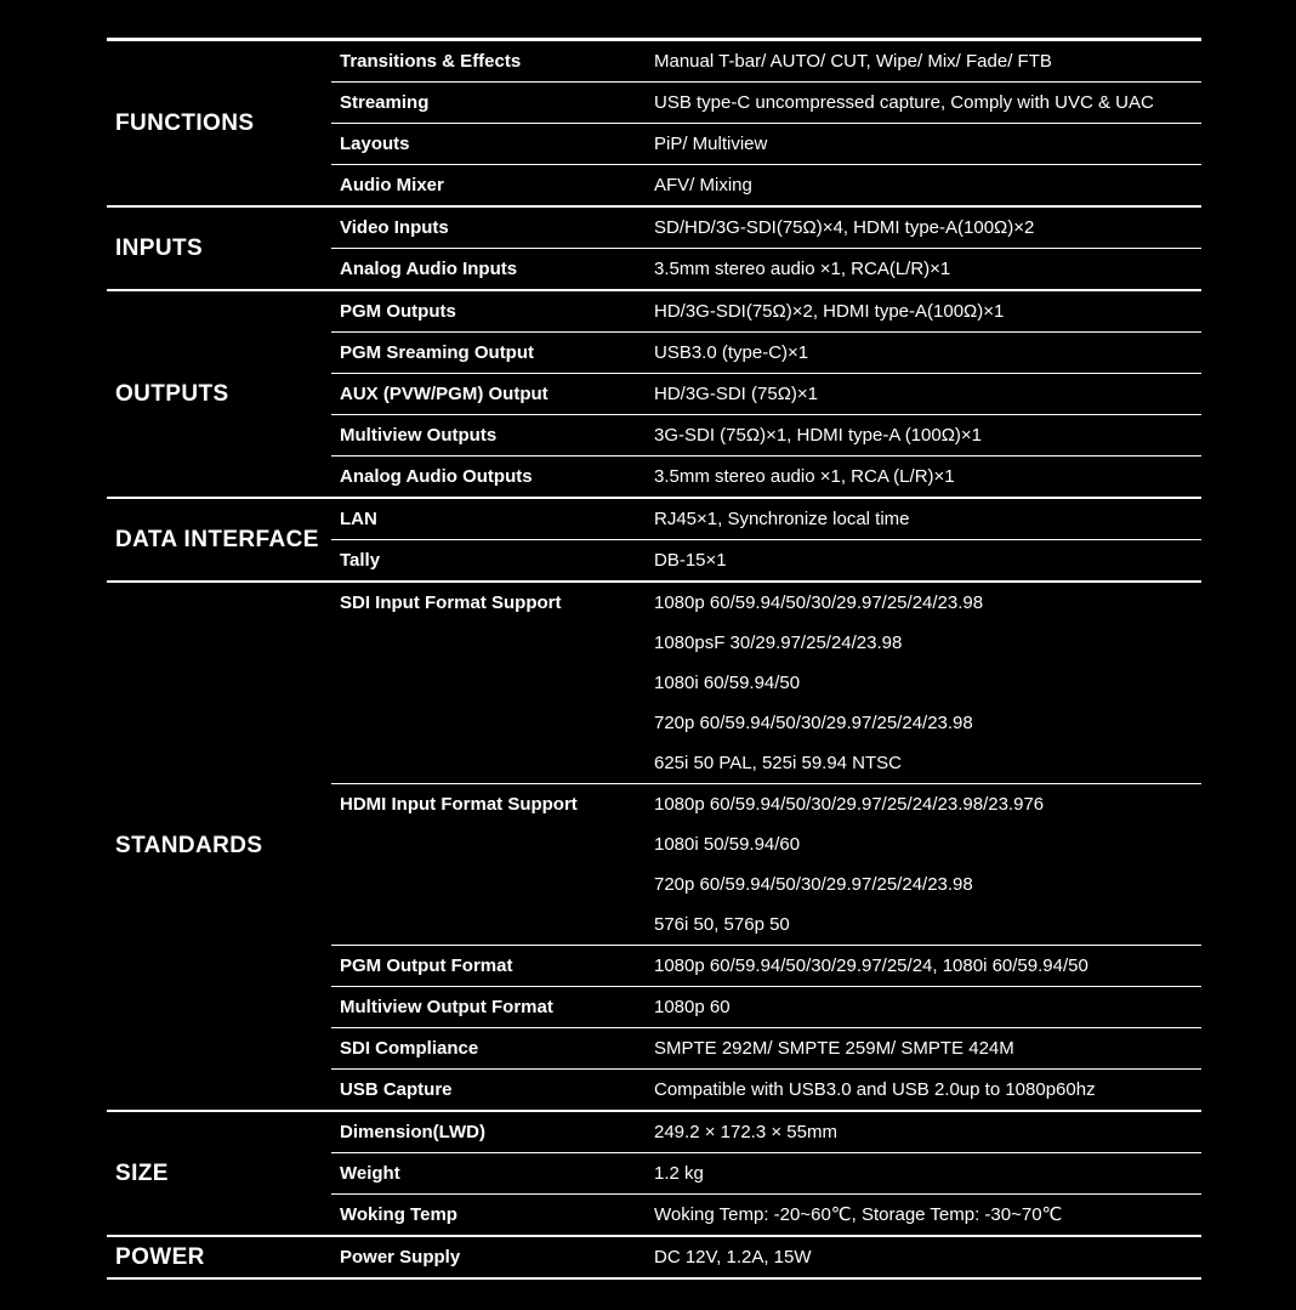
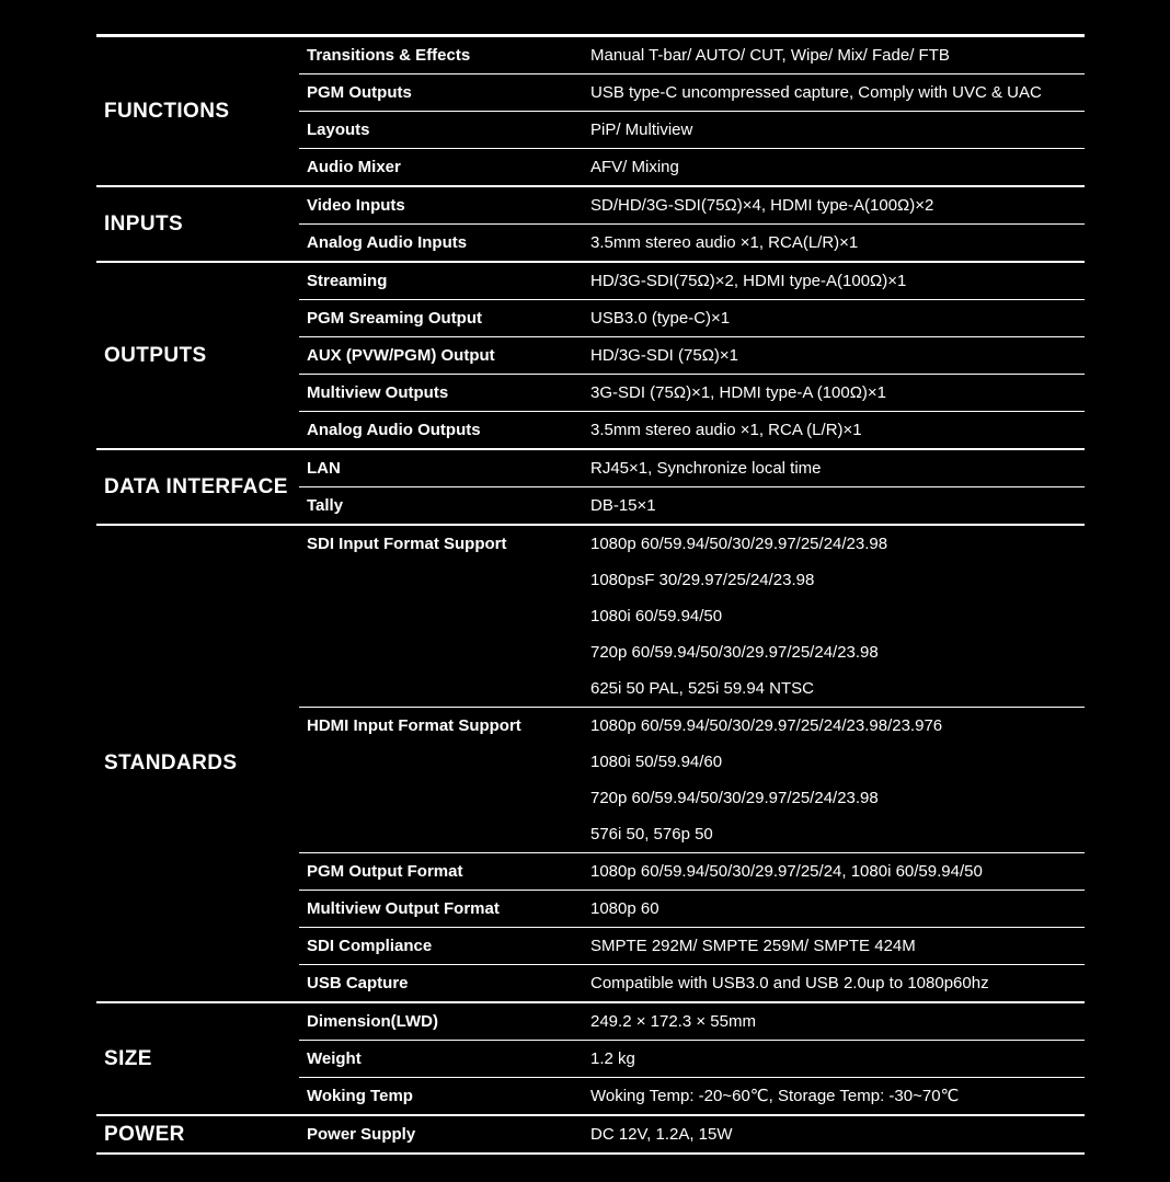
  FUNCTIONS
  Transitions & Effects
  Manual T-bar/ AUTO/ CUT, Wipe/ Mix/ Fade/ FTB
- Streaming
+ PGM Outputs
  USB type-C uncompressed capture, Comply with UVC & UAC
  Layouts
  PiP/ Multiview
  Audio Mixer
  AFV/ Mixing
  INPUTS
  Video Inputs
  SD/HD/3G-SDI(75Ω)×4, HDMI type-A(100Ω)×2
  Analog Audio Inputs
  3.5mm stereo audio ×1, RCA(L/R)×1
  OUTPUTS
- PGM Outputs
+ Streaming
  HD/3G-SDI(75Ω)×2, HDMI type-A(100Ω)×1
  PGM Sreaming Output
  USB3.0 (type-C)×1
  AUX (PVW/PGM) Output
  HD/3G-SDI (75Ω)×1
  Multiview Outputs
  3G-SDI (75Ω)×1, HDMI type-A (100Ω)×1
  Analog Audio Outputs
  3.5mm stereo audio ×1, RCA (L/R)×1
  DATA INTERFACE
  LAN
  RJ45×1, Synchronize local time
  Tally
  DB-15×1
  STANDARDS
  SDI Input Format Support
  1080p 60/59.94/50/30/29.97/25/24/23.98
  1080psF 30/29.97/25/24/23.98
  1080i 60/59.94/50
  720p 60/59.94/50/30/29.97/25/24/23.98
  625i 50 PAL, 525i 59.94 NTSC
  HDMI Input Format Support
  1080p 60/59.94/50/30/29.97/25/24/23.98/23.976
  1080i 50/59.94/60
  720p 60/59.94/50/30/29.97/25/24/23.98
  576i 50, 576p 50
  PGM Output Format
  1080p 60/59.94/50/30/29.97/25/24, 1080i 60/59.94/50
  Multiview Output Format
  1080p 60
  SDI Compliance
  SMPTE 292M/ SMPTE 259M/ SMPTE 424M
  USB Capture
  Compatible with USB3.0 and USB 2.0up to 1080p60hz
  SIZE
  Dimension(LWD)
  249.2 × 172.3 × 55mm
  Weight
  1.2 kg
  Woking Temp
  Woking Temp: -20~60℃, Storage Temp: -30~70℃
  POWER
  Power Supply
  DC 12V, 1.2A, 15W
